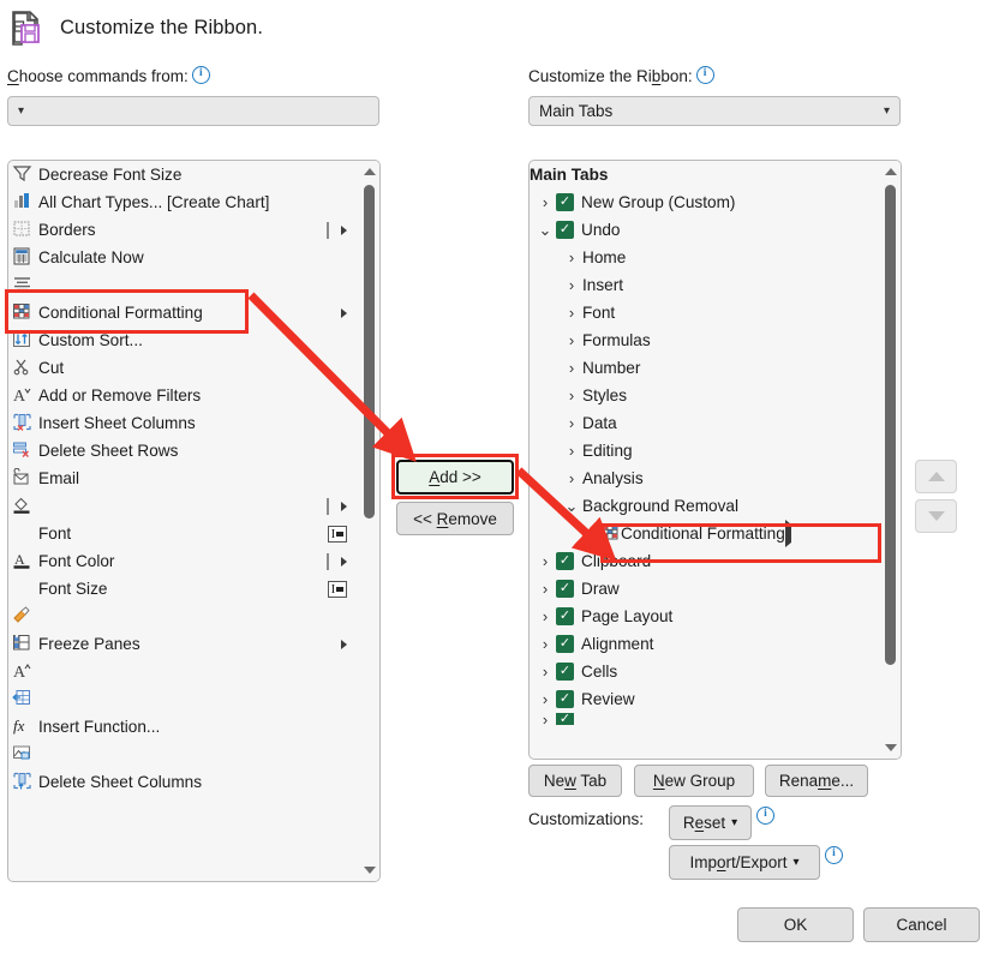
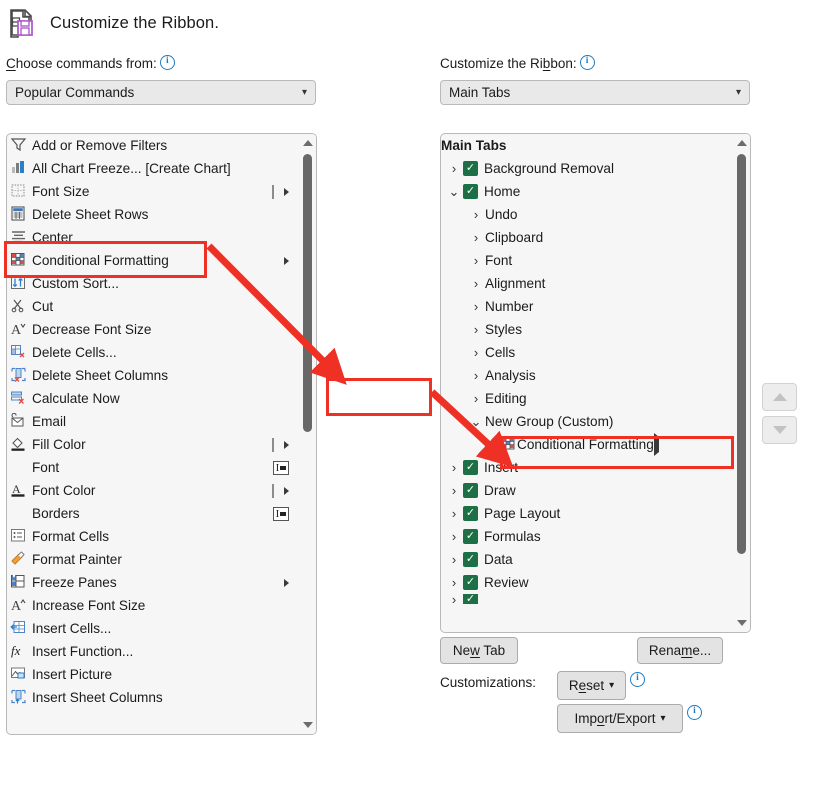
  Customize the Ribbon.
  Choose commands from:
  i
+ Popular Commands
  ▾
  Customize the Ribbon:
  i
  Main Tabs
  ▾
- Decrease Font Size
+ Add or Remove Filters
- All Chart Types... [Create Chart]
+ All Chart Freeze... [Create Chart]
- Borders
+ Font Size
- Calculate Now
+ Delete Sheet Rows
+ Center
  Conditional Formatting
  Custom Sort...
  Cut
  A
- Add or Remove Filters
+ Decrease Font Size
+ Delete Cells...
- Insert Sheet Columns
+ Delete Sheet Columns
- Delete Sheet Rows
+ Calculate Now
  Email
+ Fill Color
  Font
  I
  A
  Font Color
- Font Size
+ Borders
  I
+ Format Cells
+ Format Painter
  Freeze Panes
  A
+ Increase Font Size
+ Insert Cells...
  fx
  Insert Function...
+ Insert Picture
- Delete Sheet Columns
+ Insert Sheet Columns
  Main Tabs
  ›
  ✓
- New Group (Custom)
+ Background Removal
  ⌄
  ✓
- Undo
+ Home
  ›
- Home
+ Undo
  ›
- Insert
+ Clipboard
  ›
  Font
  ›
- Formulas
+ Alignment
  ›
  Number
  ›
  Styles
  ›
- Data
+ Cells
  ›
- Editing
+ Analysis
  ›
- Analysis
+ Editing
  ⌄
- Background Removal
+ New Group (Custom)
  Conditional Formatting
  ›
  ✓
- Clipboard
+ Insert
  ›
  ✓
  Draw
  ›
  ✓
  Page Layout
  ›
  ✓
- Alignment
+ Formulas
  ›
  ✓
- Cells
+ Data
  ›
  ✓
  Review
  ›
  ✓
- Add >>
- << Remove
  New Tab
- New Group
  Rename...
  Customizations:
  Reset
  ▾
  i
  Import/Export
  ▾
  i
- OK
- Cancel
